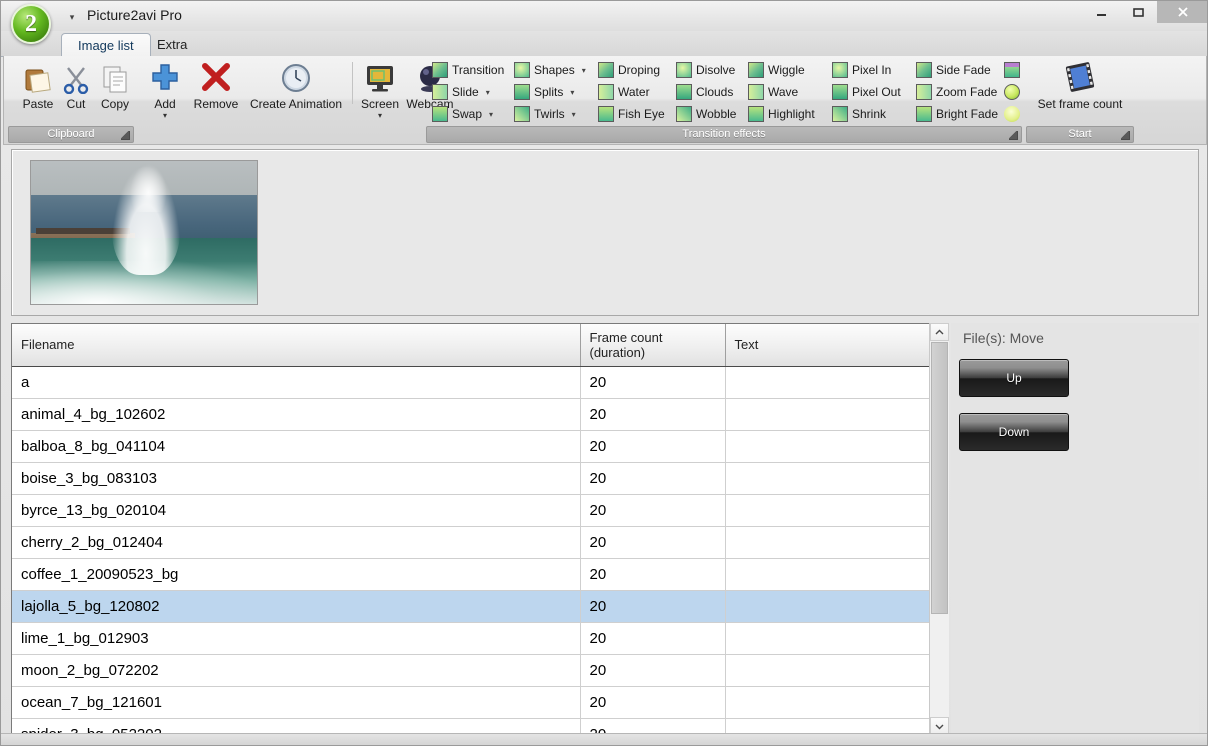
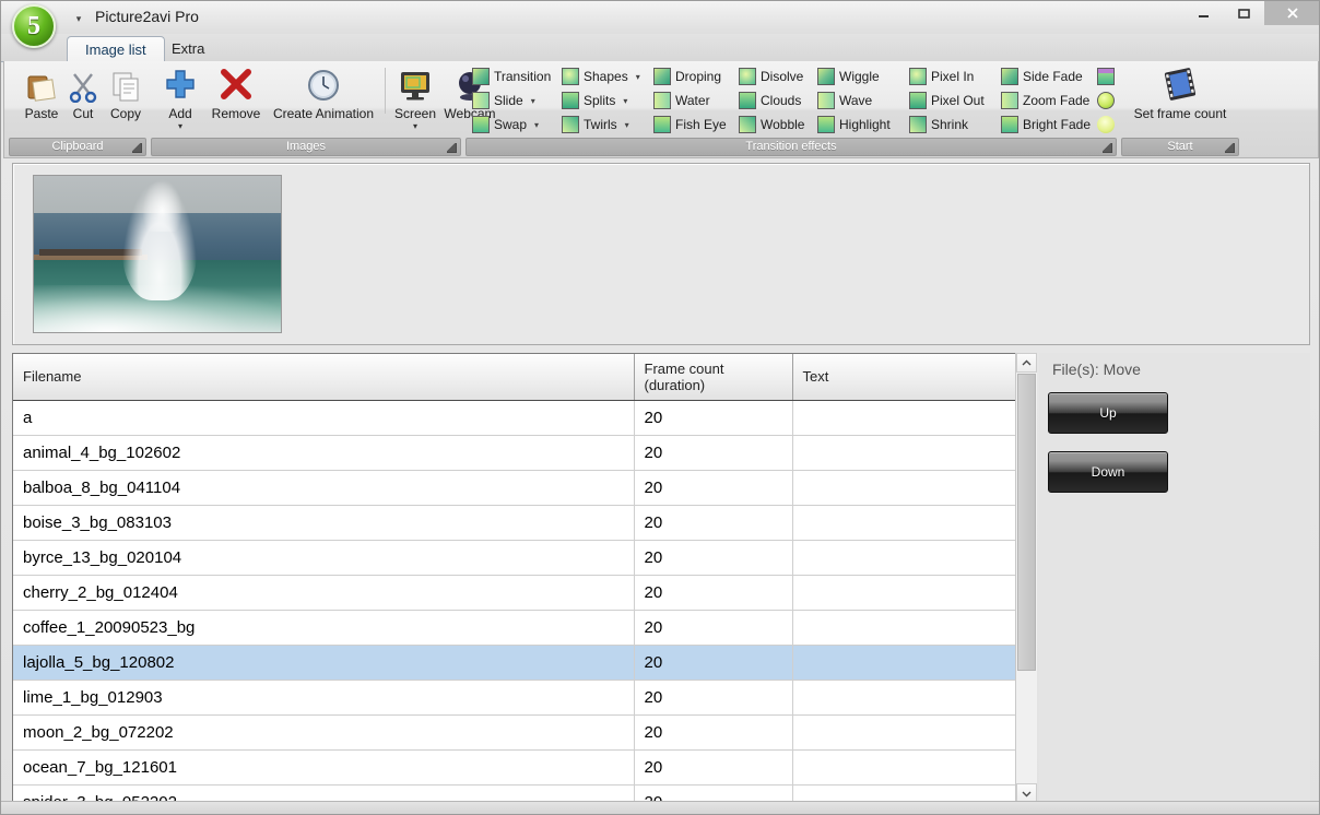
- 2
+ 5
  ▾
  Picture2avi Pro
  Image list
  Extra
  Paste
  Cut
  Copy
  Clipboard
  Add
  ▾
  Remove
  Create Animation
  Screen
  ▾
  Webcam
+ Images
  Transition
  Slide
  ▾
  Swap
  ▾
  Shapes
  ▾
  Splits
  ▾
  Twirls
  ▾
  Droping
  Water
  Fish Eye
  Disolve
  Clouds
  Wobble
  Wiggle
  Wave
  Highlight
  Pixel In
  Pixel Out
  Shrink
  Side Fade
  Zoom Fade
  Bright Fade
  Transition effects
  Set frame count
  Start
  Filename	Frame count (duration)	Text
  a	20
  animal_4_bg_102602	20
  balboa_8_bg_041104	20
  boise_3_bg_083103	20
  byrce_13_bg_020104	20
  cherry_2_bg_012404	20
  coffee_1_20090523_bg	20
  lajolla_5_bg_120802	20
  lime_1_bg_012903	20
  moon_2_bg_072202	20
  ocean_7_bg_121601	20
  File(s): Move
  Up
  Down
